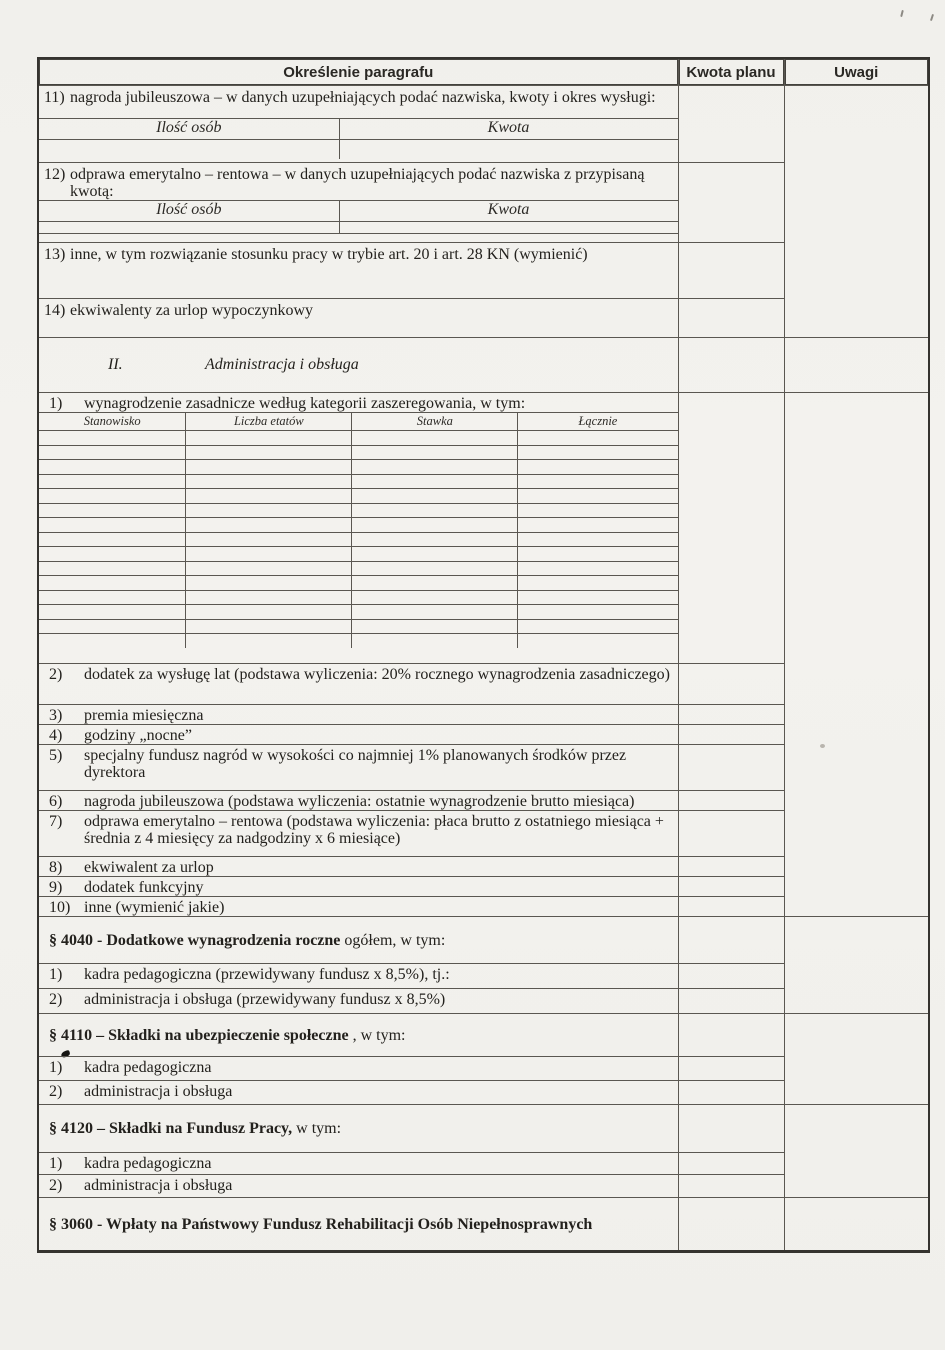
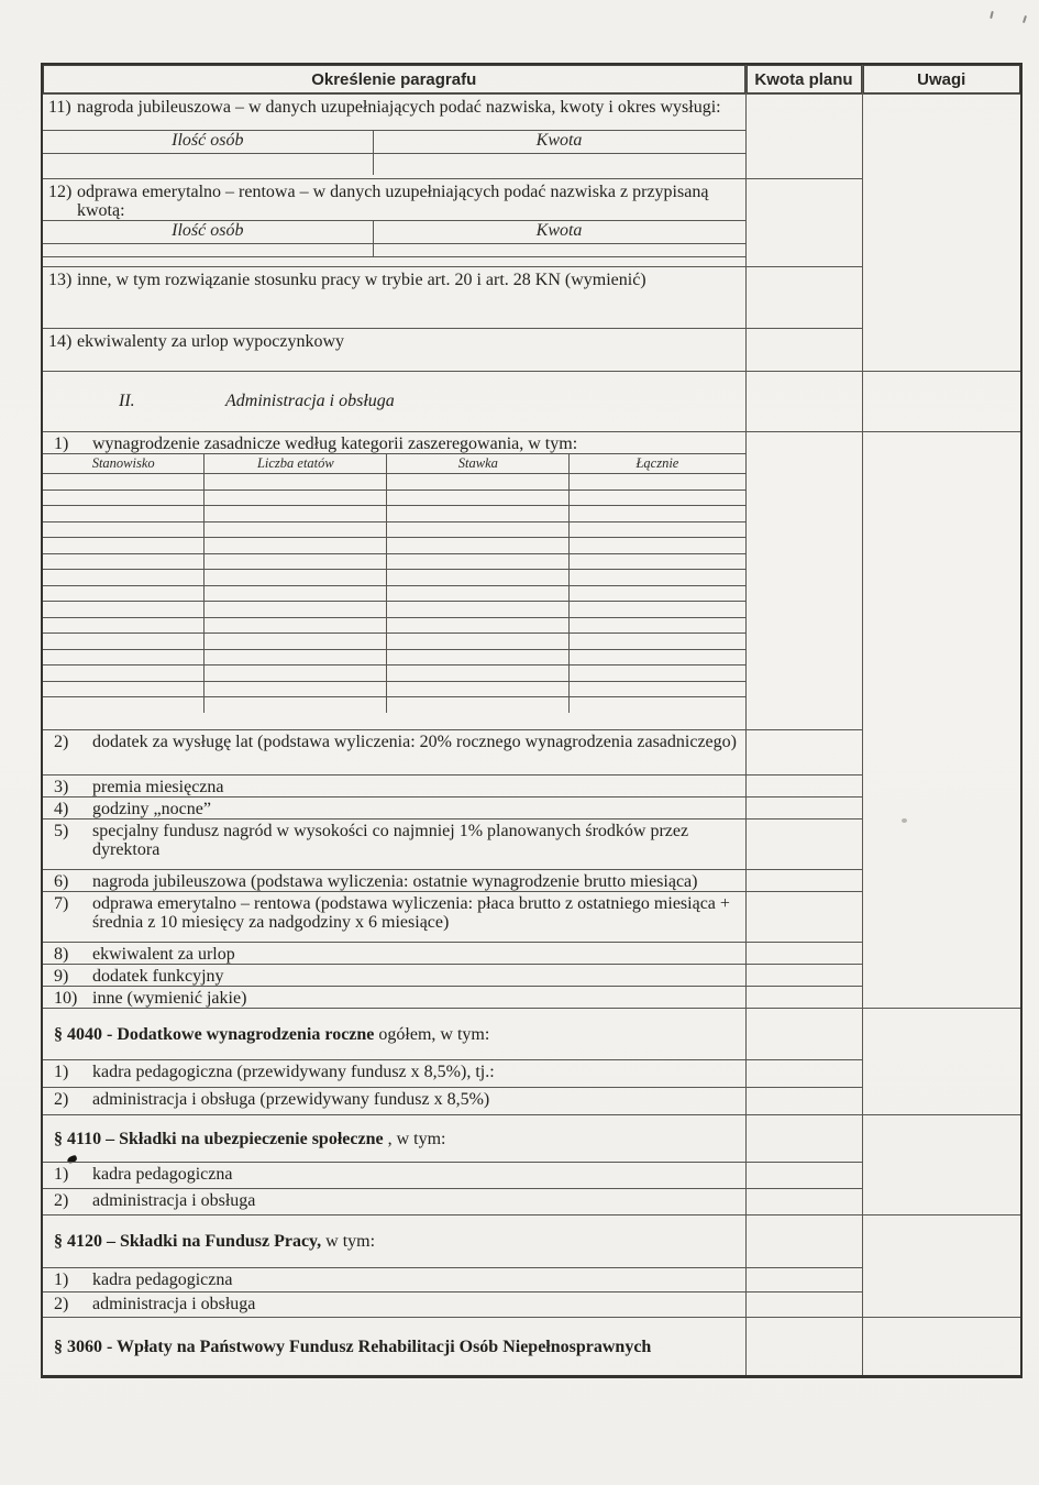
  Określenie paragrafu	Kwota planu	Uwagi
  11) nagroda jubileuszowa – w danych uzupełniających podać nazwiska, kwoty i okres wysługi:
  Ilość osób	Kwota
  12) odprawa emerytalno – rentowa – w danych uzupełniających podać nazwiska z przypisaną kwotą:
  Ilość osób	Kwota
  13) inne, w tym rozwiązanie stosunku pracy w trybie art. 20 i art. 28 KN (wymienić)
  14) ekwiwalenty za urlop wypoczynkowy
  II. Administracja i obsługa
  1) wynagrodzenie zasadnicze według kategorii zaszeregowania, w tym:
  Stanowisko	Liczba etatów	Stawka	Łącznie
  2) dodatek za wysługę lat (podstawa wyliczenia: 20% rocznego wynagrodzenia zasadniczego)
  3) premia miesięczna
  4) godziny „nocne”
  5) specjalny fundusz nagród w wysokości co najmniej 1% planowanych środków przez dyrektora
  6) nagroda jubileuszowa (podstawa wyliczenia: ostatnie wynagrodzenie brutto miesiąca)
- 7) odprawa emerytalno – rentowa (podstawa wyliczenia: płaca brutto z ostatniego miesiąca + średnia z 4 miesięcy za nadgodziny x 6 miesiące)
+ 7) odprawa emerytalno – rentowa (podstawa wyliczenia: płaca brutto z ostatniego miesiąca + średnia z 10 miesięcy za nadgodziny x 6 miesiące)
  8) ekwiwalent za urlop
  9) dodatek funkcyjny
  10) inne (wymienić jakie)
  § 4040 - Dodatkowe wynagrodzenia roczne ogółem, w tym:
  1) kadra pedagogiczna (przewidywany fundusz x 8,5%), tj.:
  2) administracja i obsługa (przewidywany fundusz x 8,5%)
  § 4110 – Składki na ubezpieczenie społeczne , w tym:
  1) kadra pedagogiczna
  2) administracja i obsługa
  § 4120 – Składki na Fundusz Pracy, w tym:
  1) kadra pedagogiczna
  2) administracja i obsługa
  § 3060 - Wpłaty na Państwowy Fundusz Rehabilitacji Osób Niepełnosprawnych
